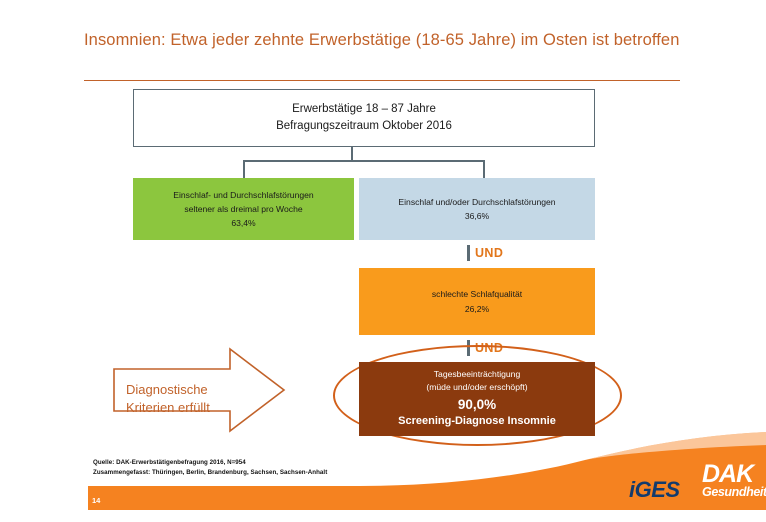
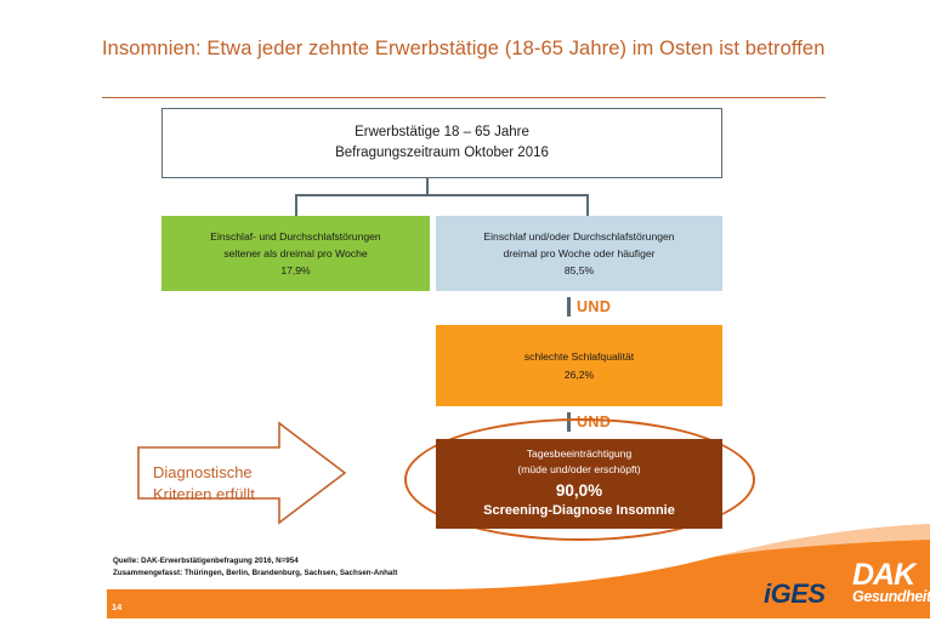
  Insomnien: Etwa jeder zehnte Erwerbstätige (18-65 Jahre) im Osten ist betroffen
- Erwerbstätige 18 – 87 Jahre
+ Erwerbstätige 18 – 65 Jahre
  Befragungszeitraum Oktober 2016
  Einschlaf- und Durchschlafstörungen
  seltener als dreimal pro Woche
- 63,4%
+ 17,9%
  Einschlaf und/oder Durchschlafstörungen
+ dreimal pro Woche oder häufiger
- 36,6%
+ 85,5%
  UND
  schlechte Schlafqualität
  26,2%
  UND
  Tagesbeeinträchtigung
  (müde und/oder erschöpft)
  90,0%
  Screening-Diagnose Insomnie
  Diagnostische
  Kriterien erfüllt
  14
  iGES
  DAK
  Gesundheit
